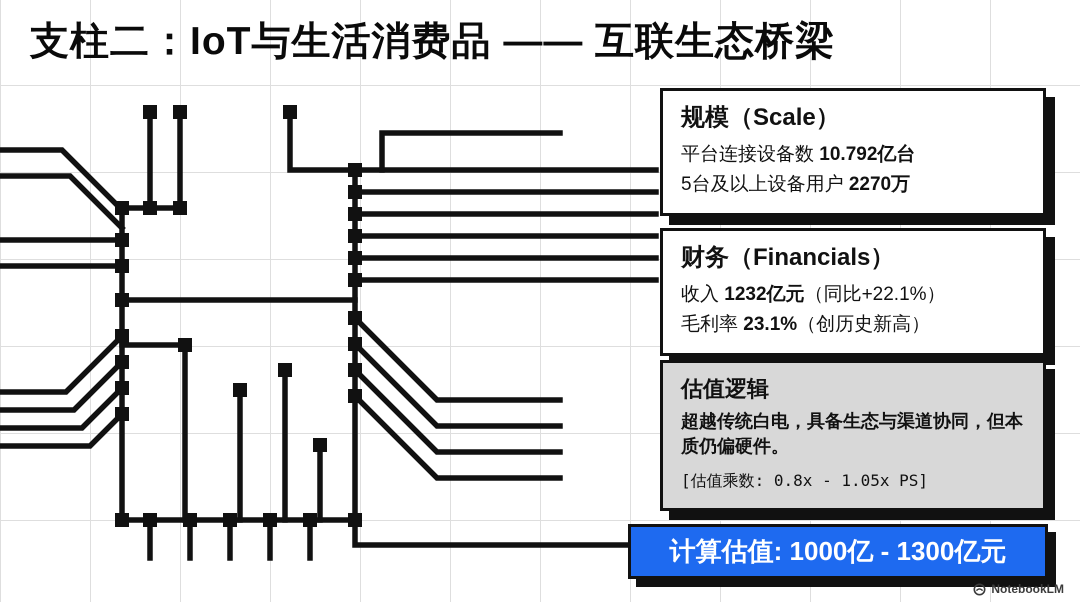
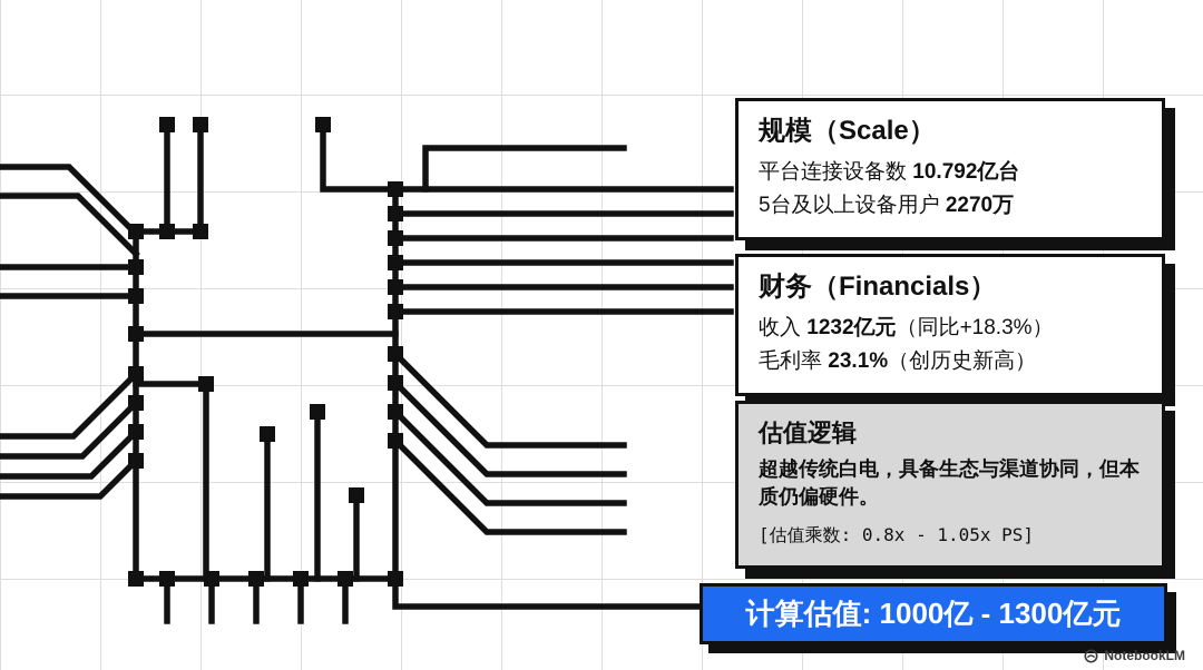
- 支柱二：IoT与生活消费品 —— 互联生态桥梁
  规模（Scale）
  平台连接设备数 10.792亿台
  5台及以上设备用户 2270万
  财务（Financials）
- 收入 1232亿元（同比+22.1%）
+ 收入 1232亿元（同比+18.3%）
  毛利率 23.1%（创历史新高）
  估值逻辑
  超越传统白电，具备生态与渠道协同，但本质仍偏硬件。
  [估值乘数: 0.8x - 1.05x PS]
  计算估值: 1000亿 - 1300亿元
  NotebookLM
